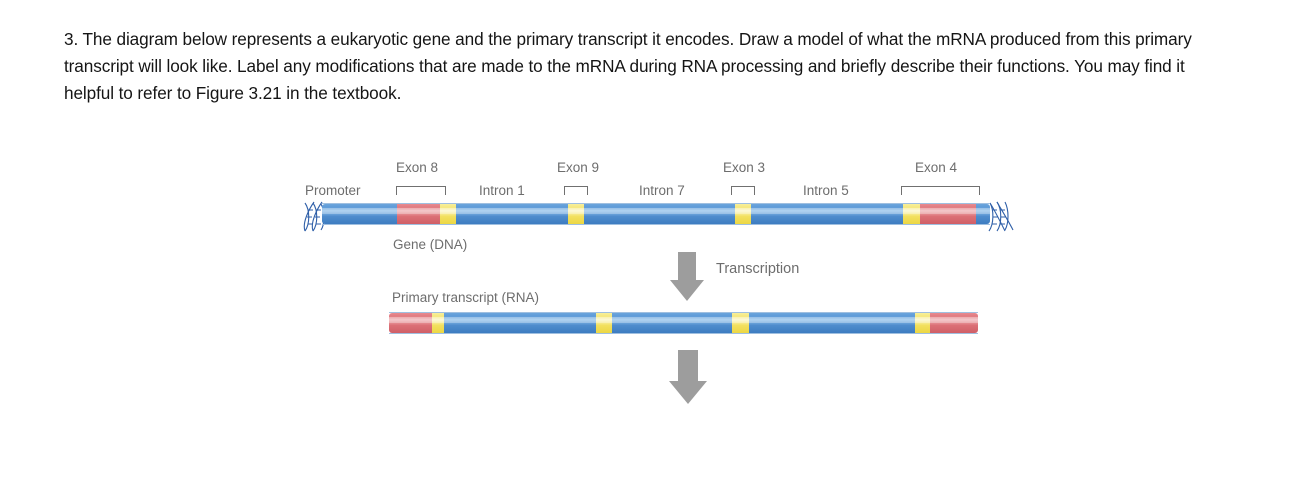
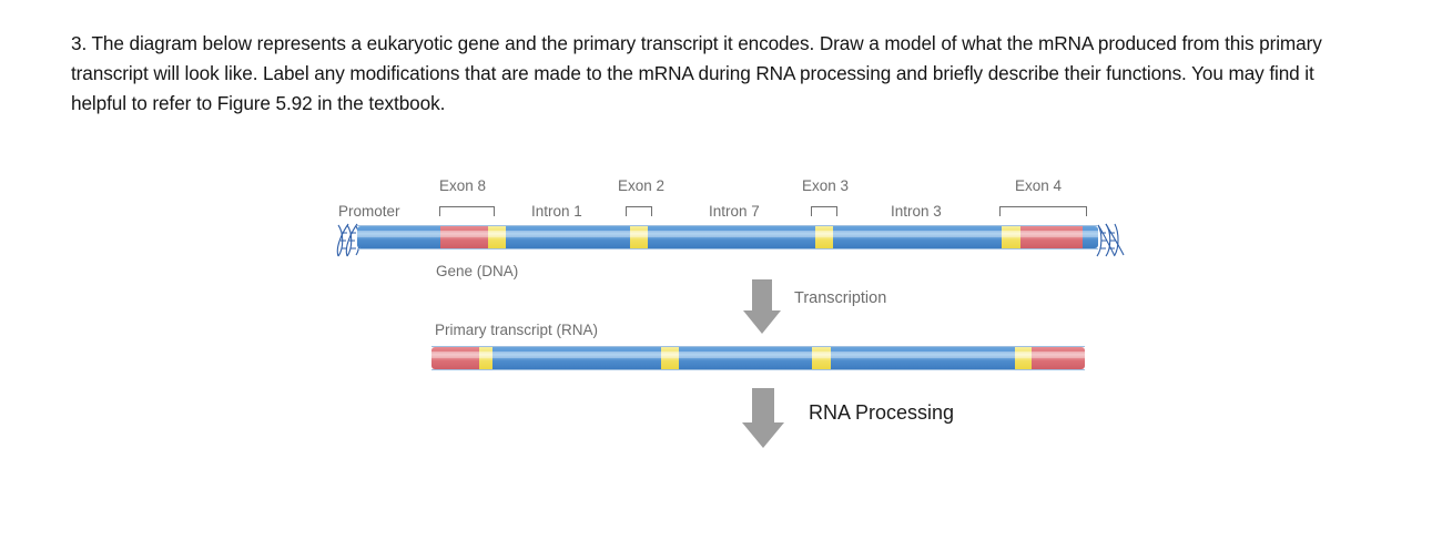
- 3. The diagram below represents a eukaryotic gene and the primary transcript it encodes. Draw a model of what the mRNA produced from this primary transcript will look like. Label any modifications that are made to the mRNA during RNA processing and briefly describe their functions. You may find it helpful to refer to Figure 3.21 in the textbook.
+ 3. The diagram below represents a eukaryotic gene and the primary transcript it encodes. Draw a model of what the mRNA produced from this primary transcript will look like. Label any modifications that are made to the mRNA during RNA processing and briefly describe their functions. You may find it helpful to refer to Figure 5.92 in the textbook.
  Exon 8
- Exon 9
+ Exon 2
  Exon 3
  Exon 4
  Promoter
  Intron 1
  Intron 7
- Intron 5
+ Intron 3
  Gene (DNA)
  Transcription
  Primary transcript (RNA)
+ RNA Processing
